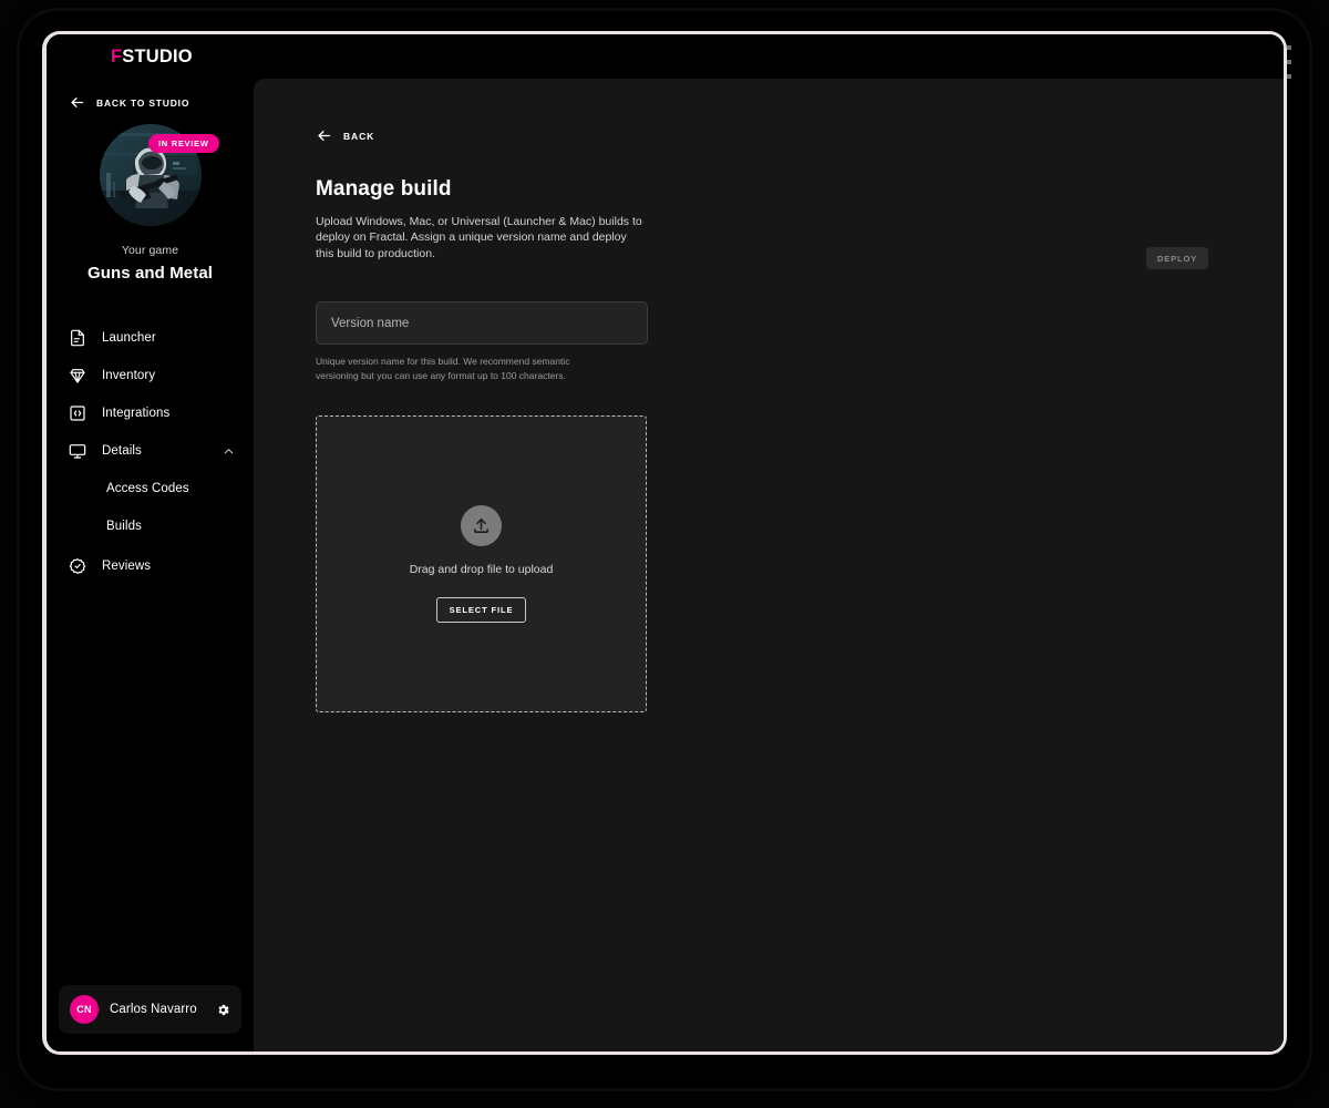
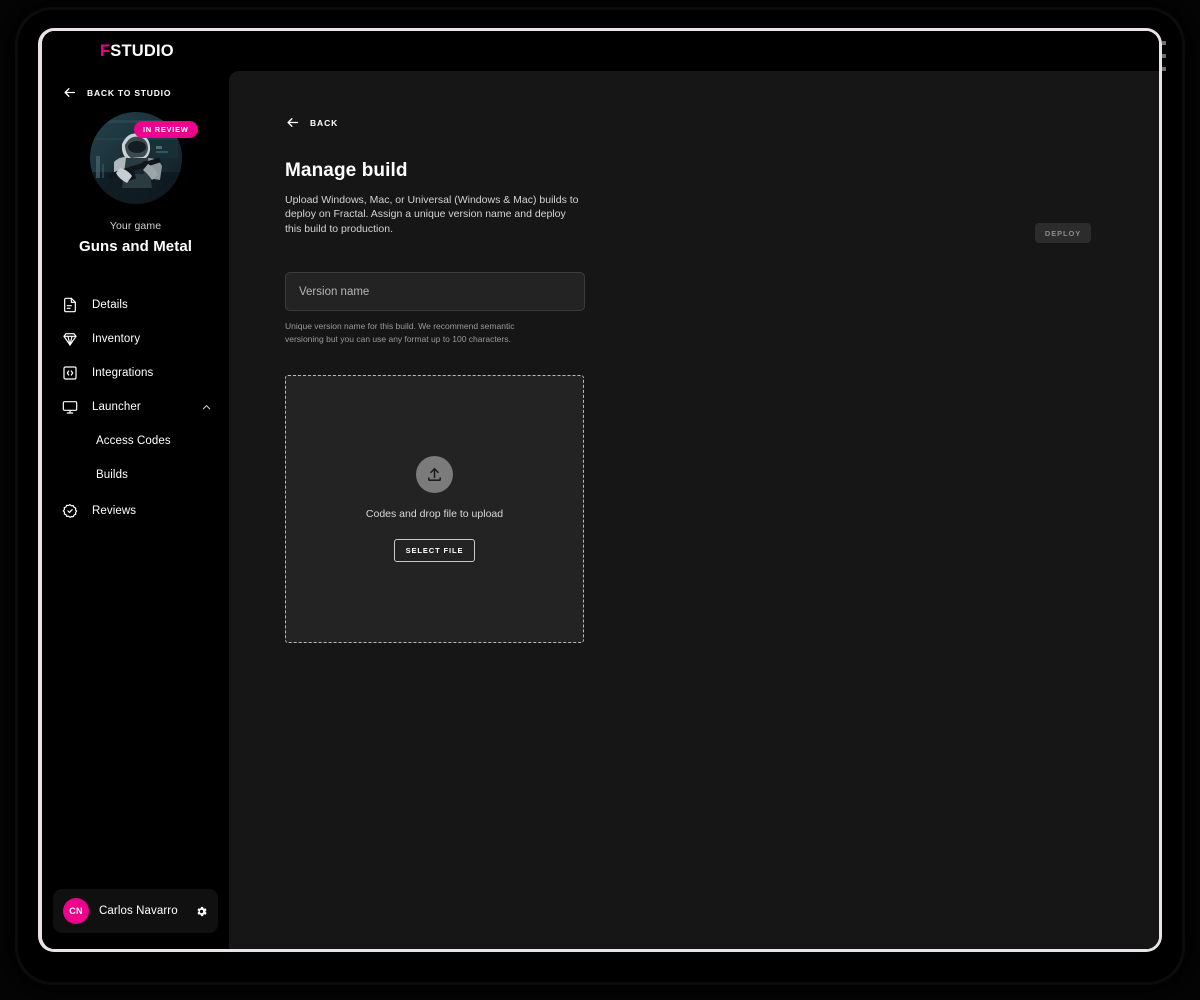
  FSTUDIO
  BACK TO STUDIO
  IN REVIEW
  Your game
  Guns and Metal
- Launcher
+ Details
  Inventory
  Integrations
- Details
+ Launcher
  Access Codes
  Builds
  Reviews
  CN
  Carlos Navarro
  BACK
  Manage build
- Upload Windows, Mac, or Universal (Launcher & Mac) builds to deploy on Fractal. Assign a unique version name and deploy this build to production.
+ Upload Windows, Mac, or Universal (Windows & Mac) builds to deploy on Fractal. Assign a unique version name and deploy this build to production.
  DEPLOY
  Version name
  Unique version name for this build. We recommend semantic versioning but you can use any format up to 100 characters.
- Drag and drop file to upload
+ Codes and drop file to upload
  SELECT FILE
